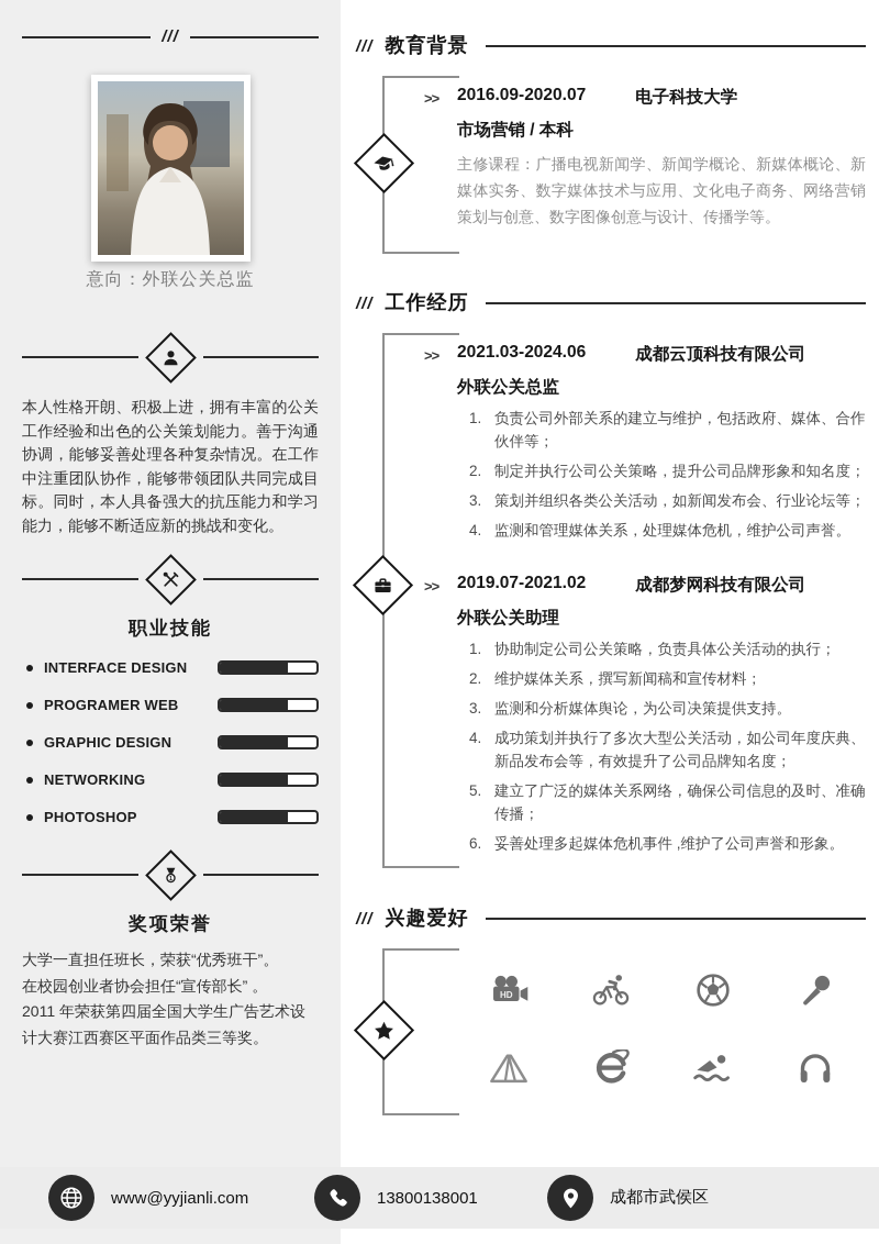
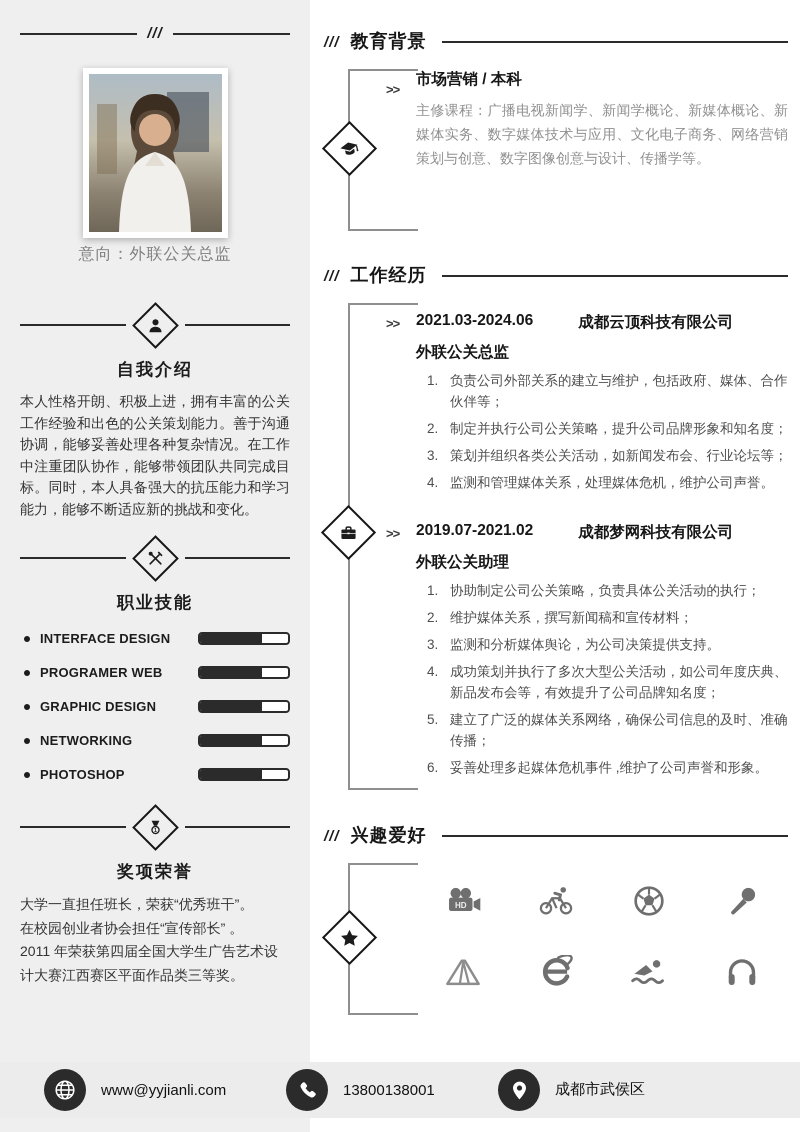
  ///
  意向：外联公关总监
+ 自我介绍
  本人性格开朗、积极上进，拥有丰富的公关工作经验和出色的公关策划能力。善于沟通协调，能够妥善处理各种复杂情况。在工作中注重团队协作，能够带领团队共同完成目标。同时，本人具备强大的抗压能力和学习能力，能够不断适应新的挑战和变化。
  职业技能
  INTERFACE DESIGN
  PROGRAMER WEB
  GRAPHIC DESIGN
  NETWORKING
  PHOTOSHOP
  奖项荣誉
  大学一直担任班长，荣获“优秀班干”。
  在校园创业者协会担任“宣传部长” 。
  2011 年荣获第四届全国大学生广告艺术设计大赛江西赛区平面作品类三等奖。
  ///
  教育背景
  >>
- 2016.09-2020.07
- 电子科技大学
  市场营销 / 本科
  主修课程：广播电视新闻学、新闻学概论、新媒体概论、新媒体实务、数字媒体技术与应用、文化电子商务、网络营销策划与创意、数字图像创意与设计、传播学等。
  ///
  工作经历
  >>
  2021.03-2024.06
  成都云顶科技有限公司
  外联公关总监
  负责公司外部关系的建立与维护，包括政府、媒体、合作伙伴等；
  制定并执行公司公关策略，提升公司品牌形象和知名度；
  策划并组织各类公关活动，如新闻发布会、行业论坛等；
  监测和管理媒体关系，处理媒体危机，维护公司声誉。
  >>
  2019.07-2021.02
  成都梦网科技有限公司
  外联公关助理
  协助制定公司公关策略，负责具体公关活动的执行；
  维护媒体关系，撰写新闻稿和宣传材料；
  监测和分析媒体舆论，为公司决策提供支持。
  成功策划并执行了多次大型公关活动，如公司年度庆典、新品发布会等，有效提升了公司品牌知名度；
  建立了广泛的媒体关系网络，确保公司信息的及时、准确传播；
  妥善处理多起媒体危机事件 ,维护了公司声誉和形象。
  ///
  兴趣爱好
  HD
  www@yyjianli.com
  13800138001
  成都市武侯区
